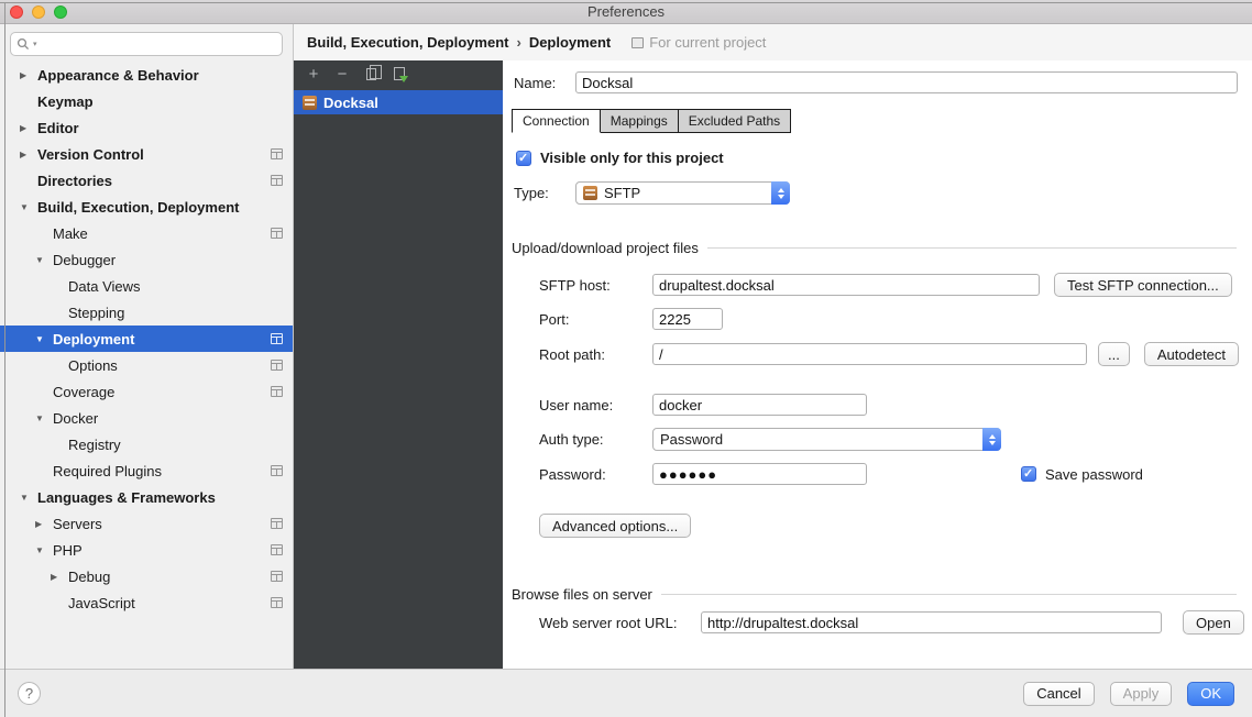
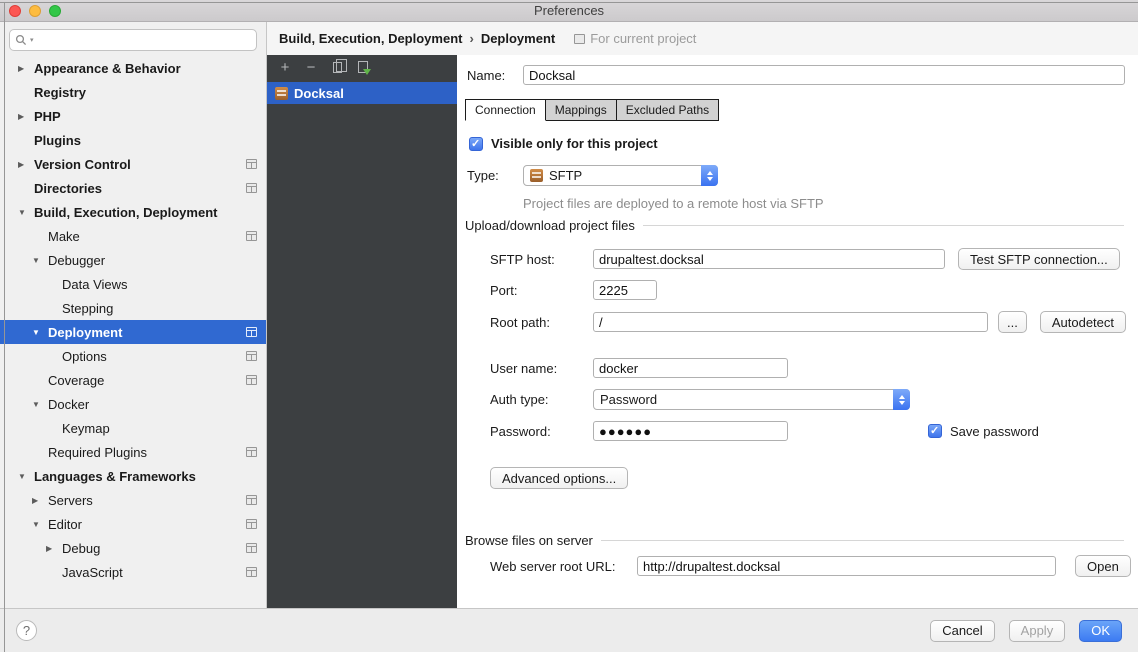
  Preferences
  Appearance & Behavior
- Keymap
+ Registry
- Editor
+ PHP
+ Plugins
  Version Control
  Directories
  Build, Execution, Deployment
  Make
  Debugger
  Data Views
  Stepping
  Deployment
  Options
  Coverage
  Docker
- Registry
+ Keymap
  Required Plugins
  Languages & Frameworks
  Servers
- PHP
+ Editor
  Debug
  JavaScript
  Build, Execution, Deployment
  ›
  Deployment
  For current project
  Docksal
  Name:
  Docksal
  Connection
  Mappings
  Excluded Paths
  Visible only for this project
  Type:
  SFTP
+ Project files are deployed to a remote host via SFTP
  Upload/download project files
  SFTP host:
  drupaltest.docksal
  Test SFTP connection...
  Port:
  2225
  Root path:
  /
  ...
  Autodetect
  User name:
  docker
  Auth type:
  Password
  Password:
  ●●●●●●
  Save password
  Advanced options...
  Browse files on server
  Web server root URL:
  http://drupaltest.docksal
  Open
  ?
  Cancel
  Apply
  OK
